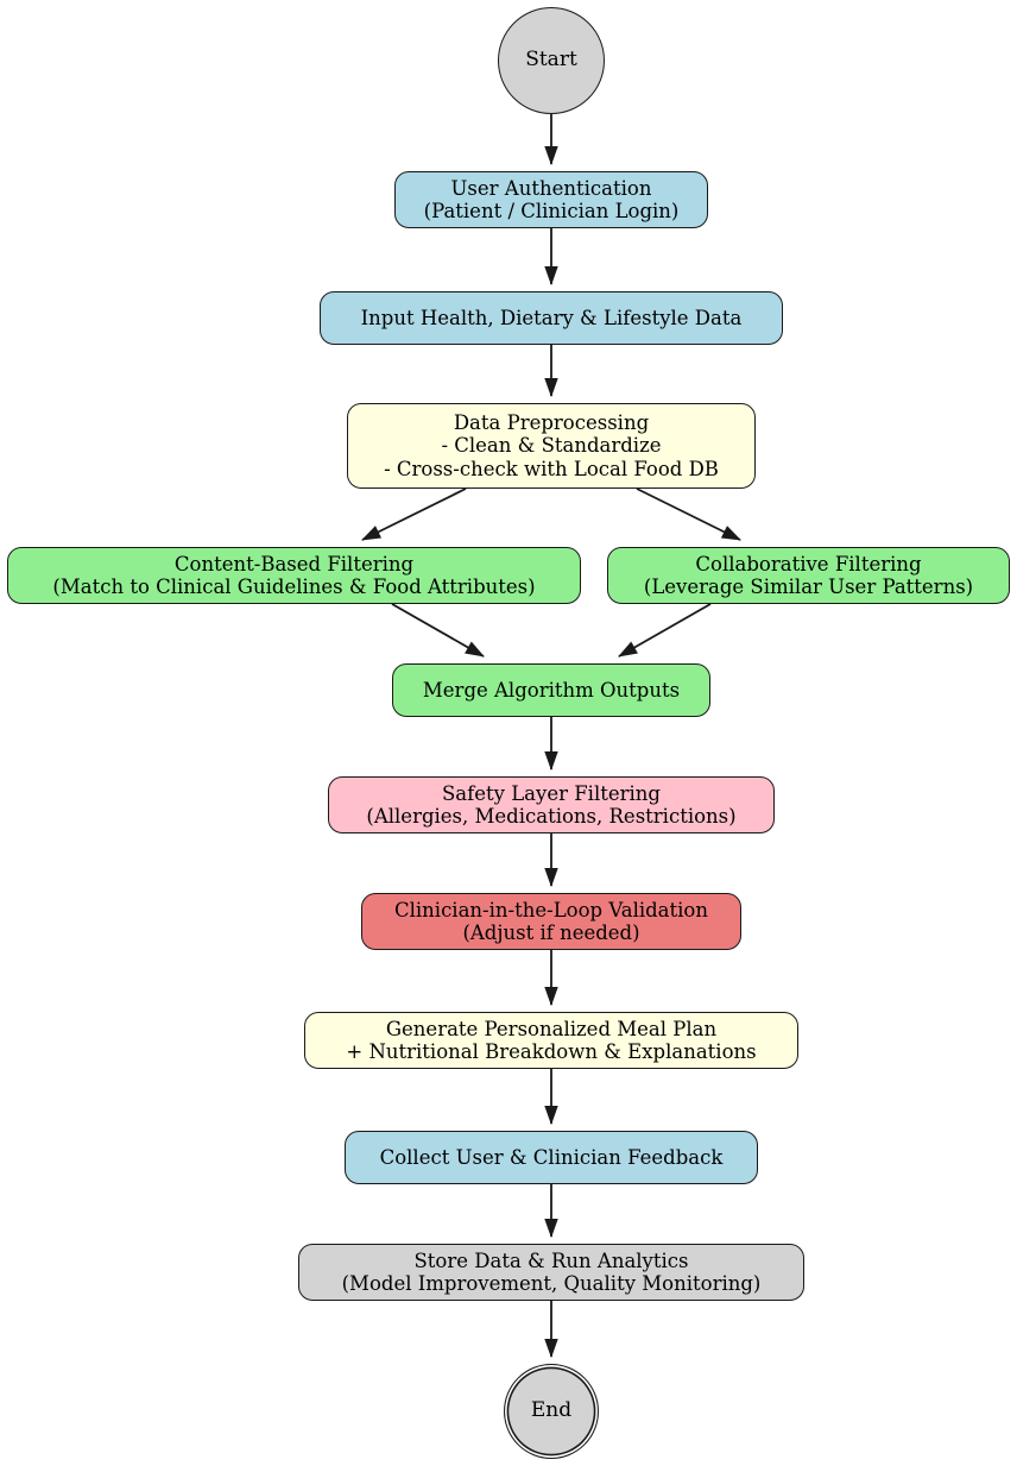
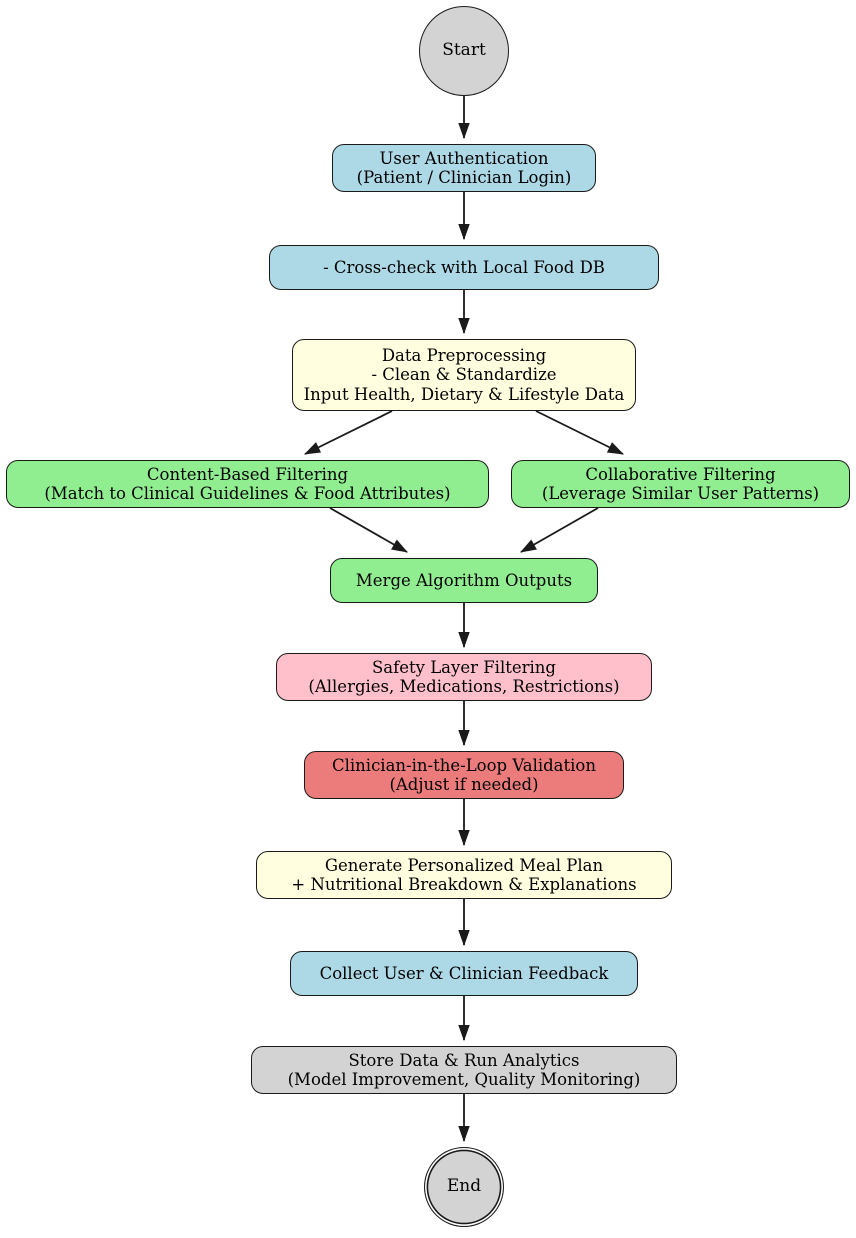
  Start
  User Authentication
  (Patient / Clinician Login)
- Input Health, Dietary & Lifestyle Data
+ - Cross-check with Local Food DB
  Data Preprocessing
  - Clean & Standardize
- - Cross-check with Local Food DB
+ Input Health, Dietary & Lifestyle Data
  Content-Based Filtering
  (Match to Clinical Guidelines & Food Attributes)
  Collaborative Filtering
  (Leverage Similar User Patterns)
  Merge Algorithm Outputs
  Safety Layer Filtering
  (Allergies, Medications, Restrictions)
  Clinician-in-the-Loop Validation
  (Adjust if needed)
  Generate Personalized Meal Plan
  + Nutritional Breakdown & Explanations
  Collect User & Clinician Feedback
  Store Data & Run Analytics
  (Model Improvement, Quality Monitoring)
  End
